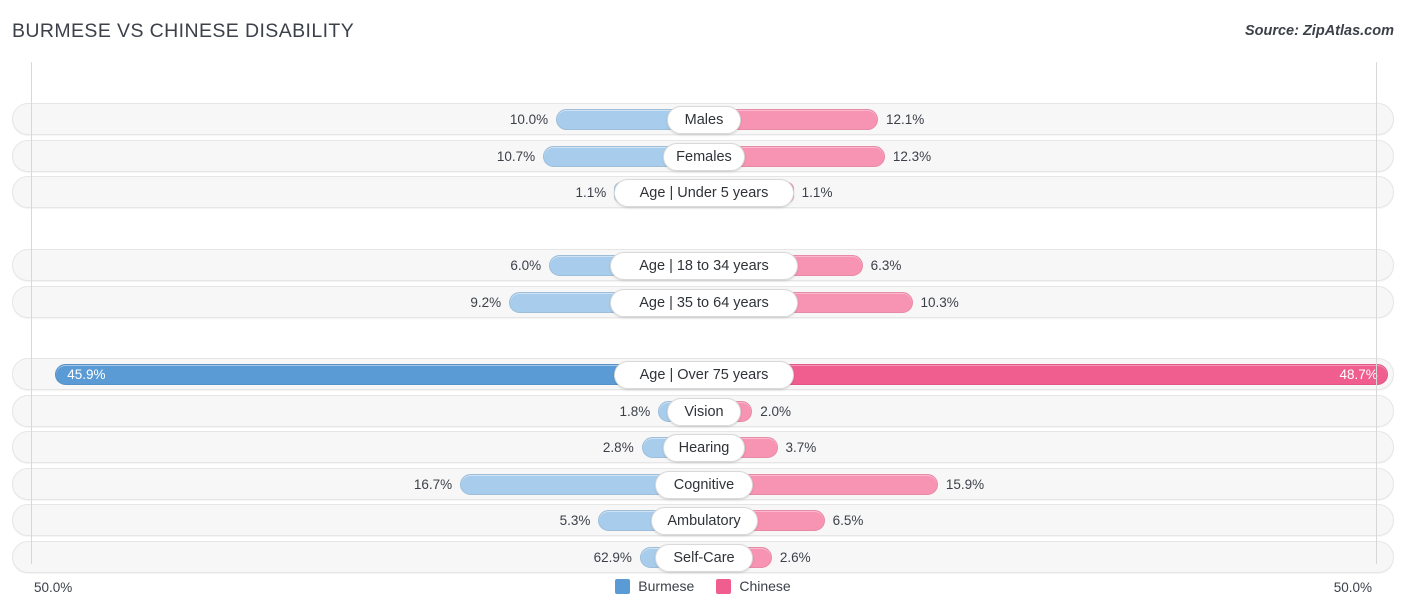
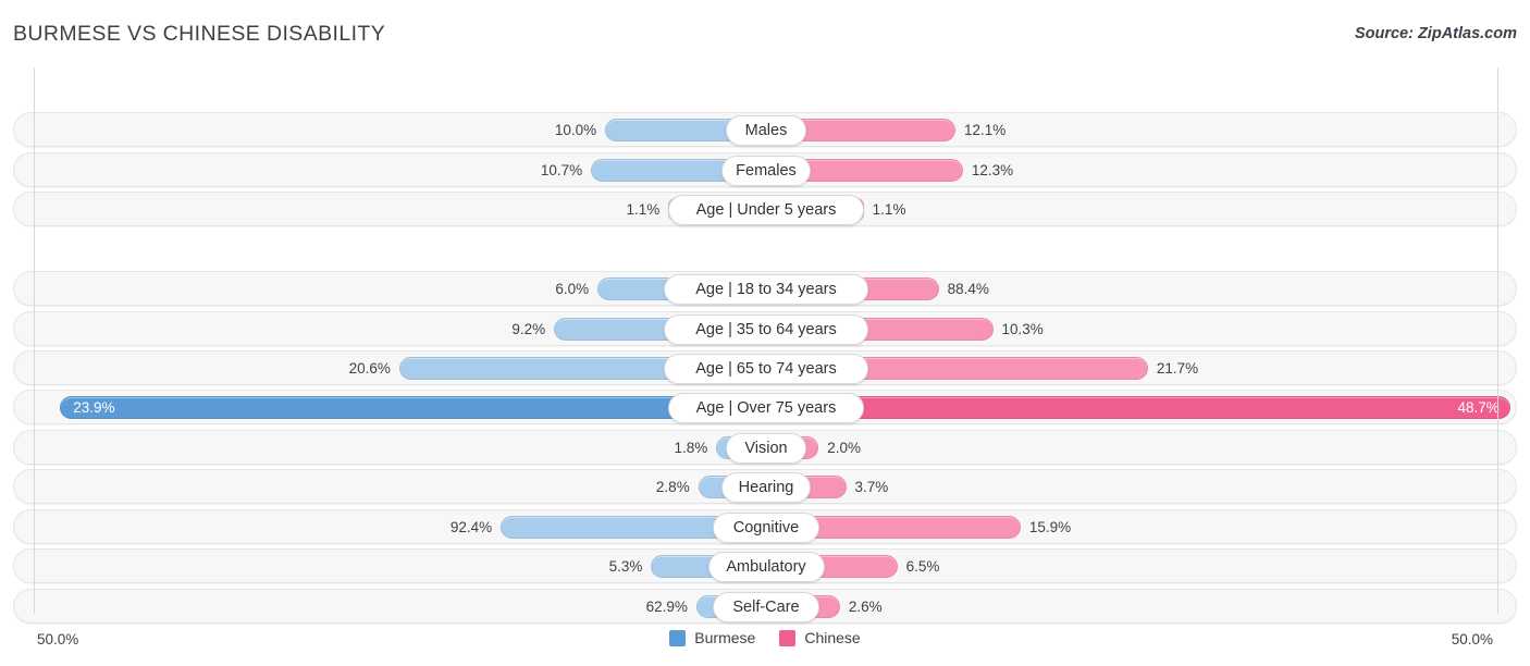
  BURMESE VS CHINESE DISABILITY
  Source: ZipAtlas.com
  10.0%
  12.1%
  Males
  10.7%
  12.3%
  Females
  1.1%
  1.1%
  Age | Under 5 years
  6.0%
- 6.3%
+ 88.4%
  Age | 18 to 34 years
  9.2%
  10.3%
  Age | 35 to 64 years
+ 20.6%
+ 21.7%
+ Age | 65 to 74 years
- 45.9%
+ 23.9%
  48.7%
  Age | Over 75 years
  1.8%
  2.0%
  Vision
  2.8%
  3.7%
  Hearing
- 16.7%
+ 92.4%
  15.9%
  Cognitive
  5.3%
  6.5%
  Ambulatory
  62.9%
  2.6%
  Self-Care
  50.0%
  50.0%
  Burmese
  Chinese
